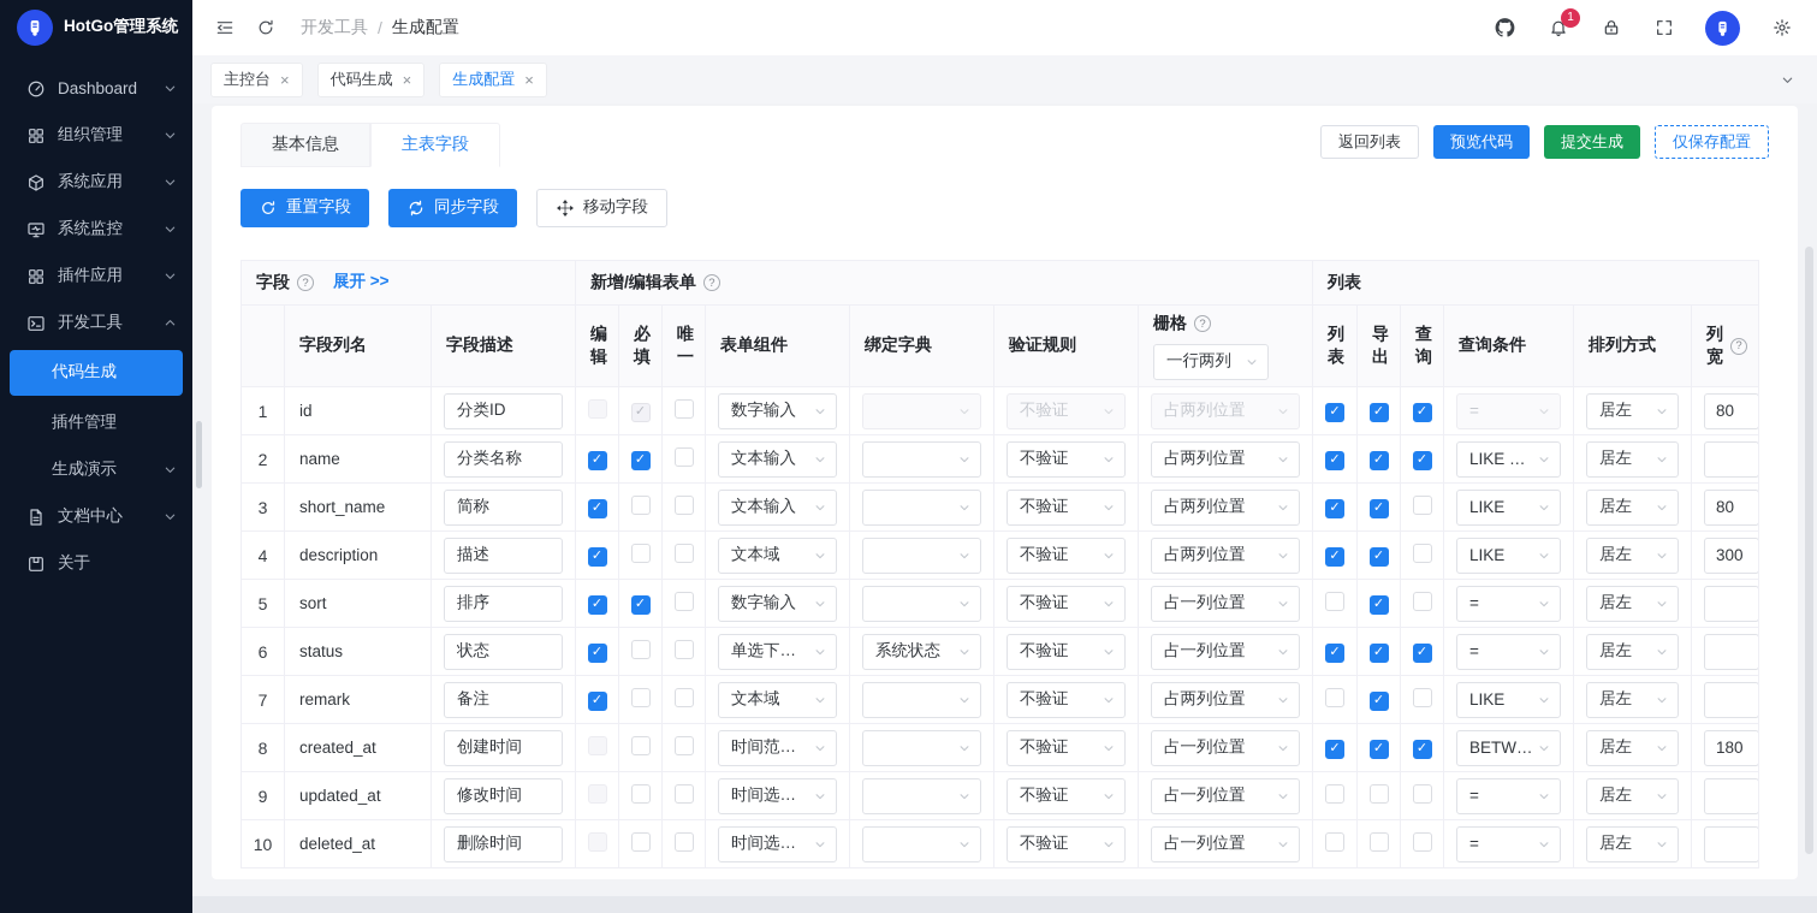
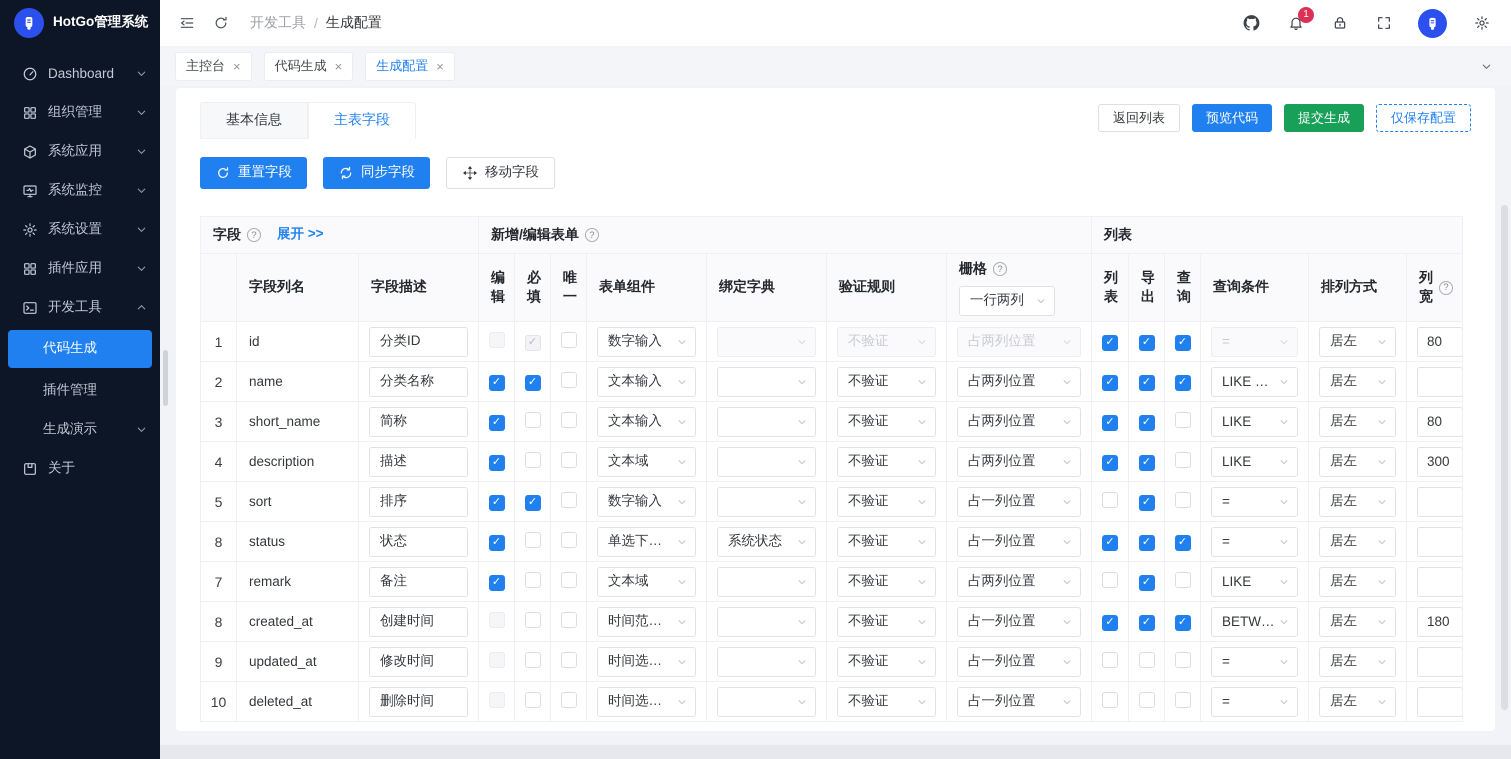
  HotGo管理系统
  Dashboard
  组织管理
  系统应用
  系统监控
+ 系统设置
  插件应用
  开发工具
  代码生成
  插件管理
  生成演示
- 文档中心
  关于
  开发工具
  /
  生成配置
  1
  主控台
  ×
  代码生成
  ×
  生成配置
  ×
  基本信息
  主表字段
  返回列表
  预览代码
  提交生成
  仅保存配置
  重置字段
  同步字段
  移动字段
  字段 ? 展开 >>	新增/编辑表单 ?	列表
  	字段列名	字段描述	编辑	必填	唯一	表单组件	绑定字典	验证规则	栅格 ?一行两列	列表	导出	查询	查询条件	排列方式	列宽 ?
  1	id	分类ID		✓		数字输入		不验证	占两列位置	✓	✓	✓	=	居左	80
  2	name	分类名称	✓	✓		文本输入		不验证	占两列位置	✓	✓	✓	LIKE %..	居左
  3	short_name	简称	✓			文本输入		不验证	占两列位置	✓	✓		LIKE	居左	80
  4	description	描述	✓			文本域		不验证	占两列位置	✓	✓		LIKE	居左	300
  5	sort	排序	✓	✓		数字输入		不验证	占一列位置		✓		=	居左
- 6	status	状态	✓			单选下拉框	系统状态	不验证	占一列位置	✓	✓	✓	=	居左
+ 8	status	状态	✓			单选下拉框	系统状态	不验证	占一列位置	✓	✓	✓	=	居左
  7	remark	备注	✓			文本域		不验证	占两列位置		✓		LIKE	居左
  8	created_at	创建时间				时间范围选		不验证	占一列位置	✓	✓	✓	BETWEE	居左	180
  9	updated_at	修改时间				时间选择(Y		不验证	占一列位置				=	居左
  10	deleted_at	删除时间				时间选择(Y		不验证	占一列位置				=	居左
